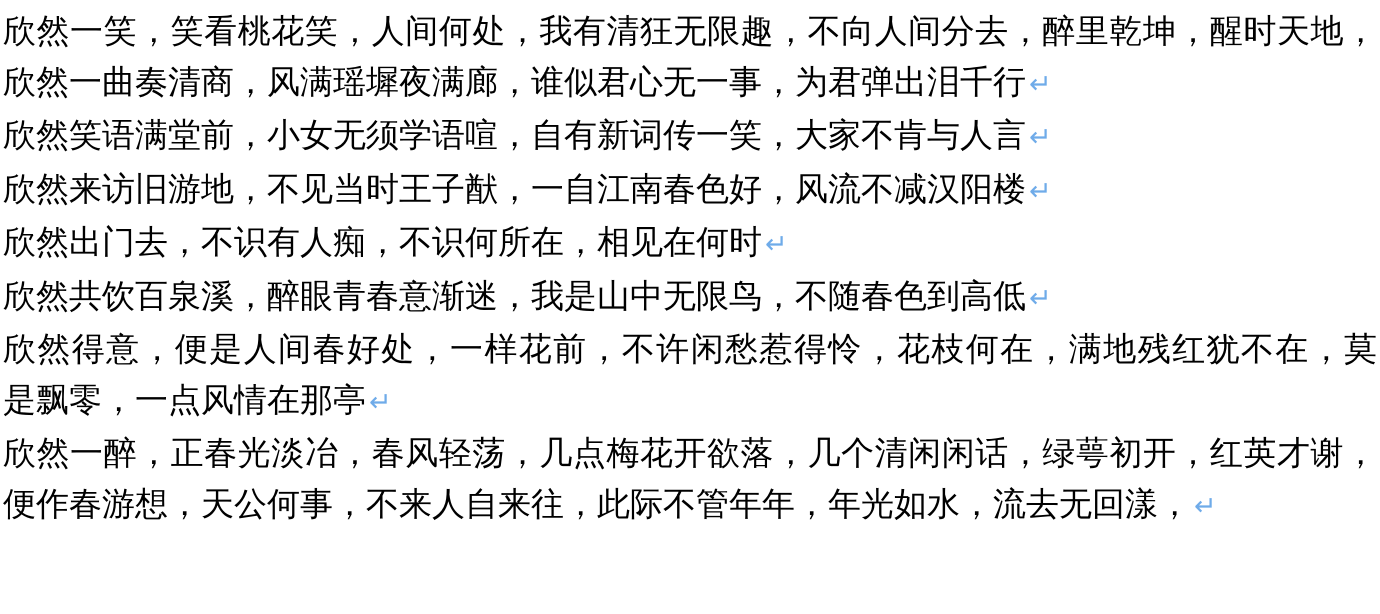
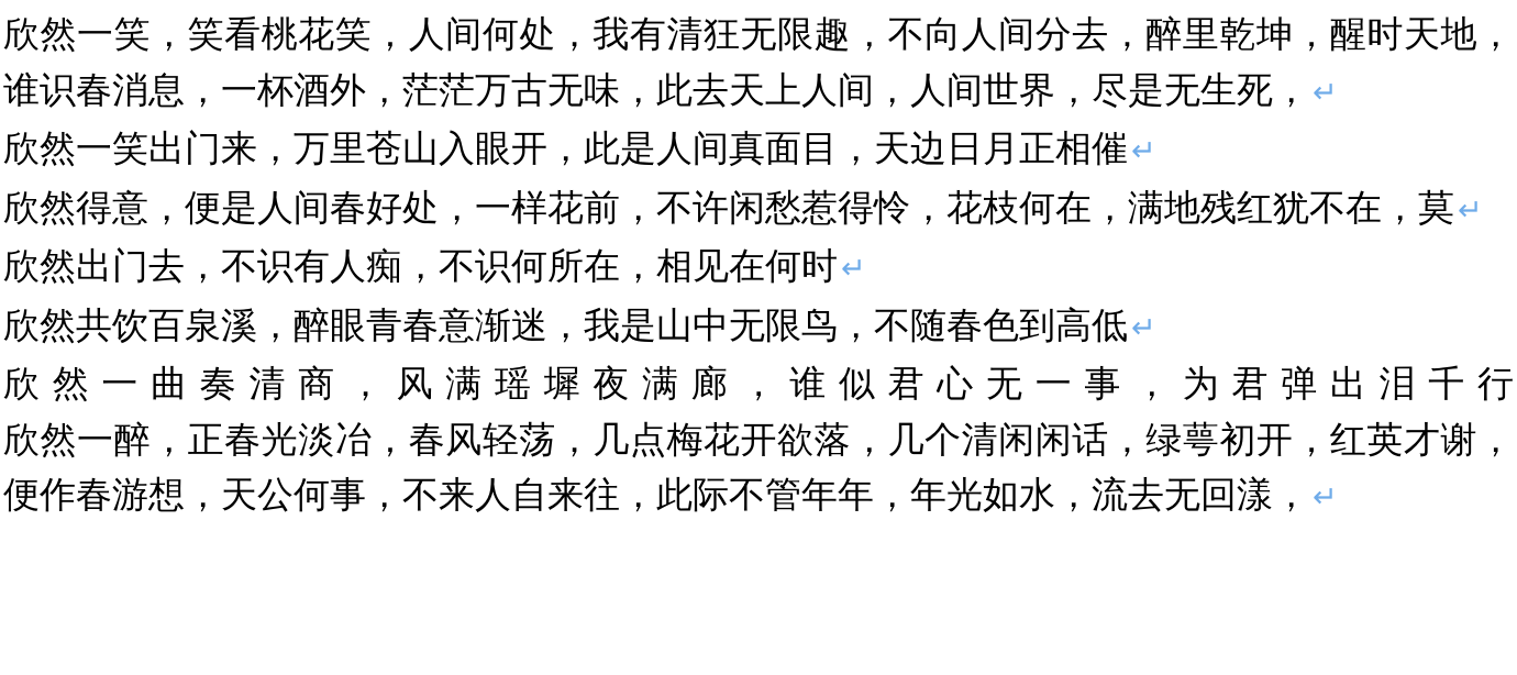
  欣然一笑，笑看桃花笑，人间何处，我有清狂无限趣，不向人间分去，醉里乾坤，醒时天地，
+ 谁识春消息，一杯酒外，茫茫万古无味，此去天上人间，人间世界，尽是无生死，↵
+ 欣然一笑出门来，万里苍山入眼开，此是人间真面目，天边日月正相催↵
- 欣然一曲奏清商，风满瑶墀夜满廊，谁似君心无一事，为君弹出泪千行↵
+ 欣然得意，便是人间春好处，一样花前，不许闲愁惹得怜，花枝何在，满地残红犹不在，莫↵
- 欣然笑语满堂前，小女无须学语喧，自有新词传一笑，大家不肯与人言↵
- 欣然来访旧游地，不见当时王子猷，一自江南春色好，风流不减汉阳楼↵
  欣然出门去，不识有人痴，不识何所在，相见在何时↵
  欣然共饮百泉溪，醉眼青春意渐迷，我是山中无限鸟，不随春色到高低↵
- 欣然得意，便是人间春好处，一样花前，不许闲愁惹得怜，花枝何在，满地残红犹不在，莫
+ 欣然一曲奏清商，风满瑶墀夜满廊，谁似君心无一事，为君弹出泪千行
- 是飘零，一点风情在那亭↵
  欣然一醉，正春光淡冶，春风轻荡，几点梅花开欲落，几个清闲闲话，绿萼初开，红英才谢，
  便作春游想，天公何事，不来人自来往，此际不管年年，年光如水，流去无回漾，↵
